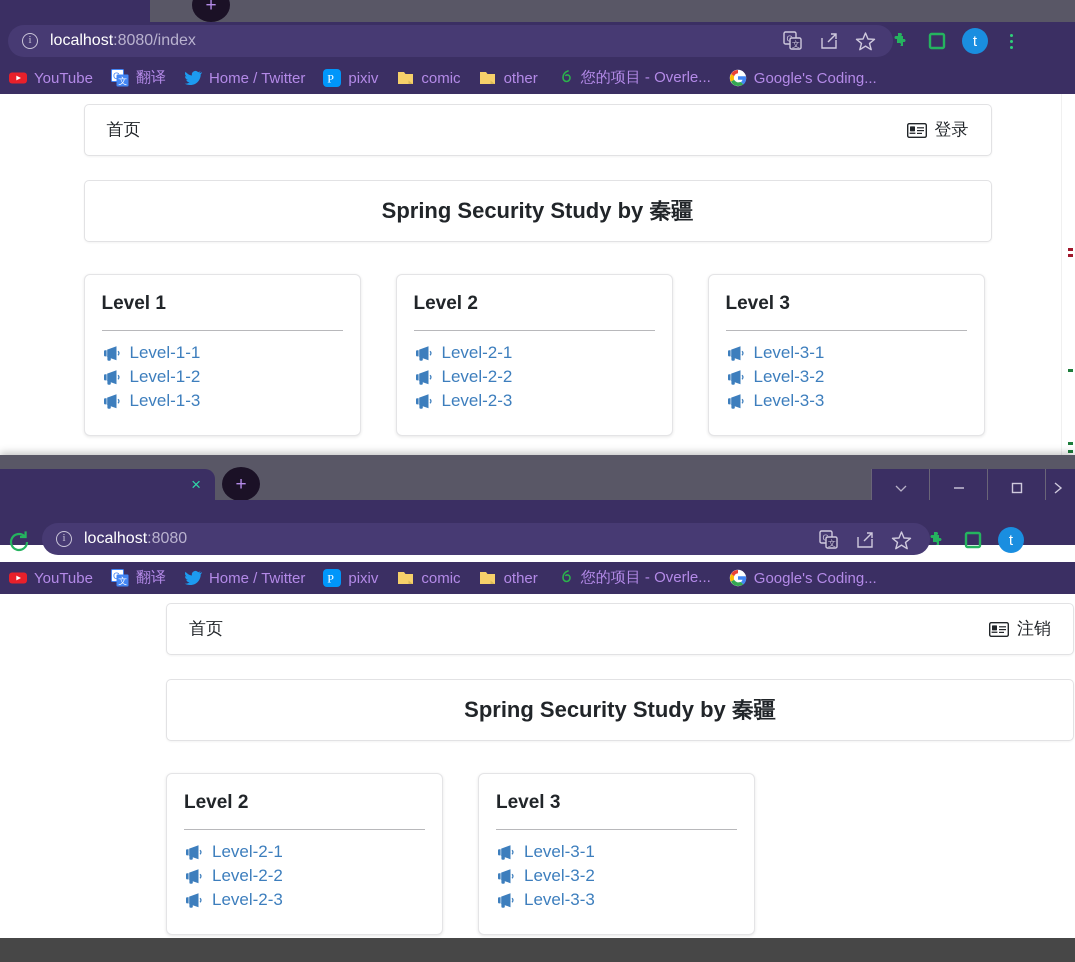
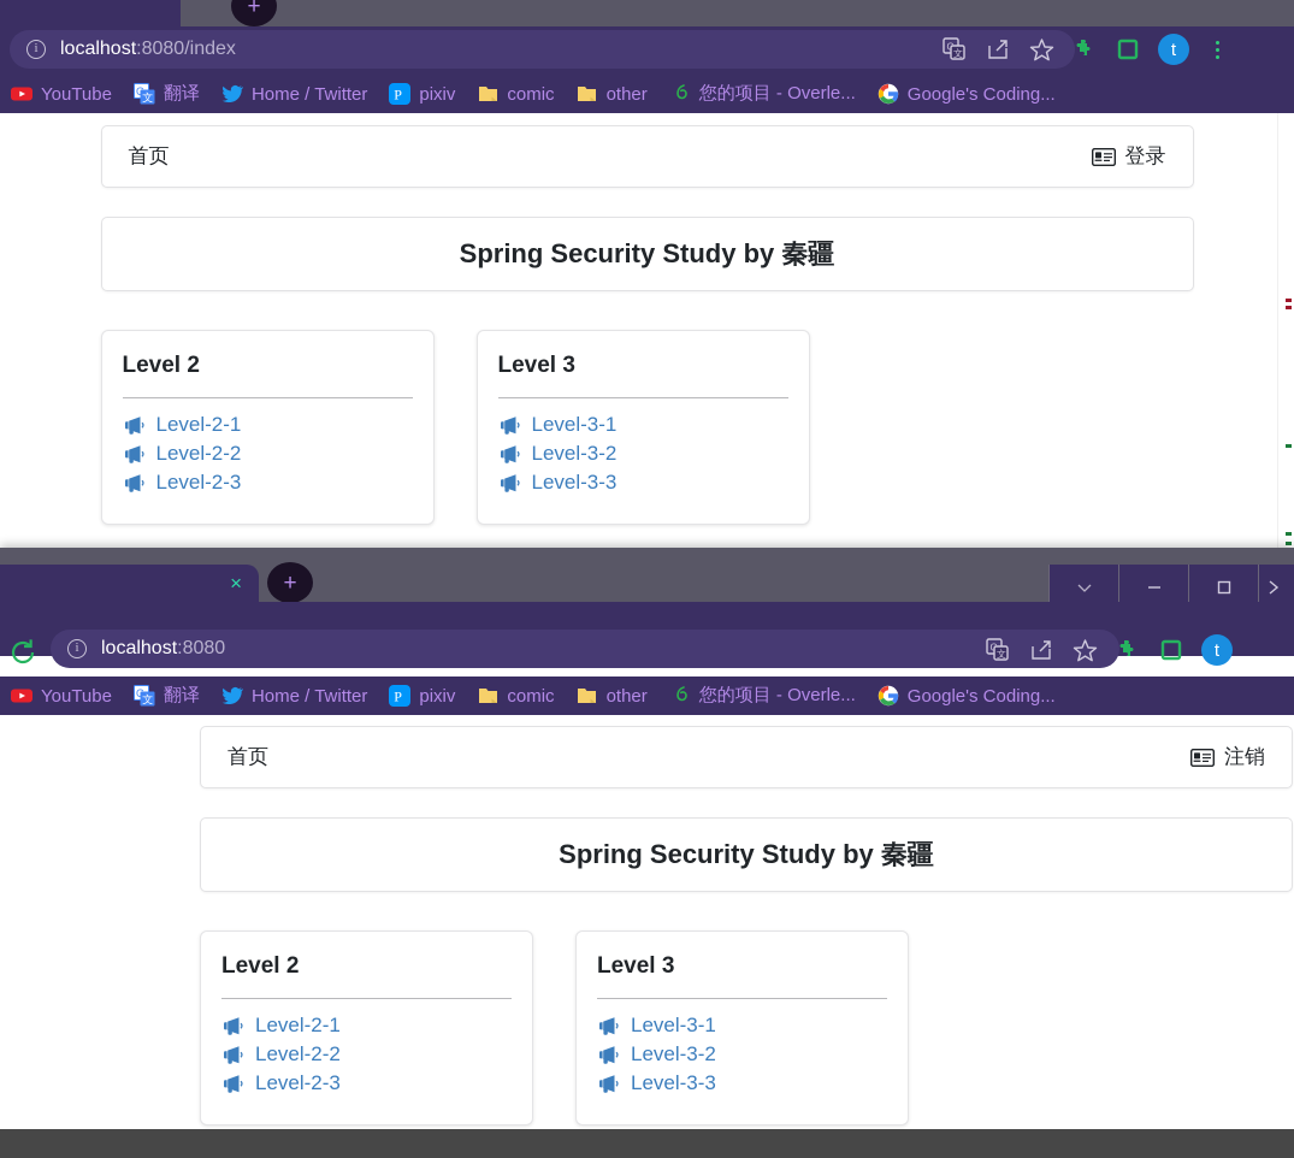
  +
  i
  localhost:8080/index
  文
  t
  YouTube
  文
  翻译
  Home / Twitter
  P
  pixiv
  comic
  other
  您的项目 - Overle...
  Google's Coding...
  首页
  登录
  Spring Security Study by 秦疆
- Level 1
- Level-1-1
- Level-1-2
- Level-1-3
  Level 2
  Level-2-1
  Level-2-2
  Level-2-3
  Level 3
  Level-3-1
  Level-3-2
  Level-3-3
  ×
  +
  i
  localhost:8080
  文
  t
  YouTube
  文
  翻译
  Home / Twitter
  P
  pixiv
  comic
  other
  您的项目 - Overle...
  Google's Coding...
  首页
  注销
  Spring Security Study by 秦疆
  Level 2
  Level-2-1
  Level-2-2
  Level-2-3
  Level 3
  Level-3-1
  Level-3-2
  Level-3-3
